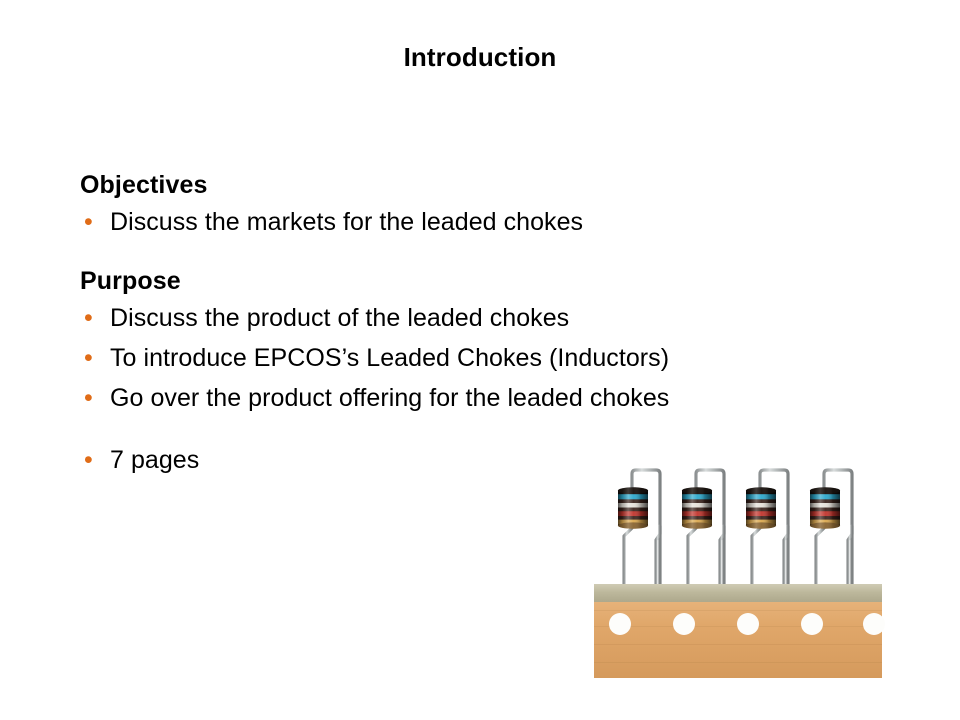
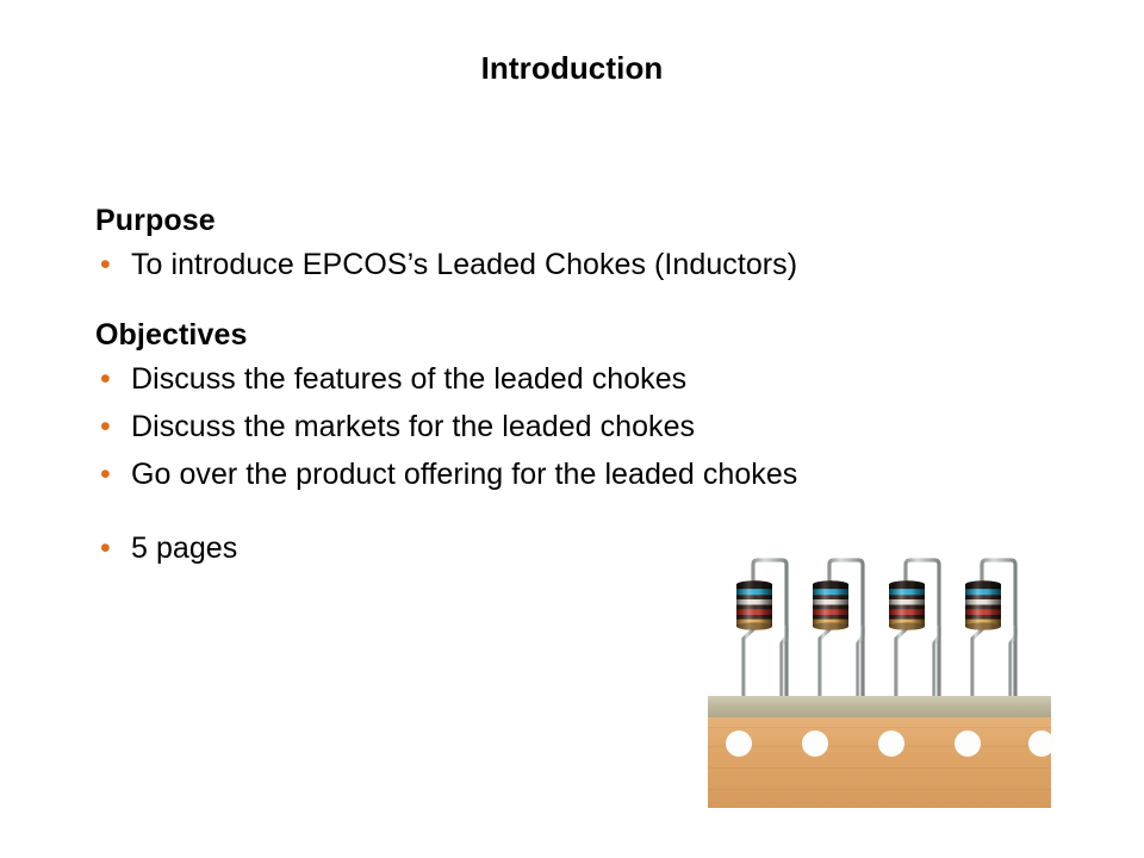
  Introduction
- Objectives
+ Purpose
  •
- Discuss the markets for the leaded chokes
+ To introduce EPCOS’s Leaded Chokes (Inductors)
- Purpose
+ Objectives
  •
- Discuss the product of the leaded chokes
+ Discuss the features of the leaded chokes
  •
- To introduce EPCOS’s Leaded Chokes (Inductors)
+ Discuss the markets for the leaded chokes
  •
  Go over the product offering for the leaded chokes
  •
- 7 pages
+ 5 pages
